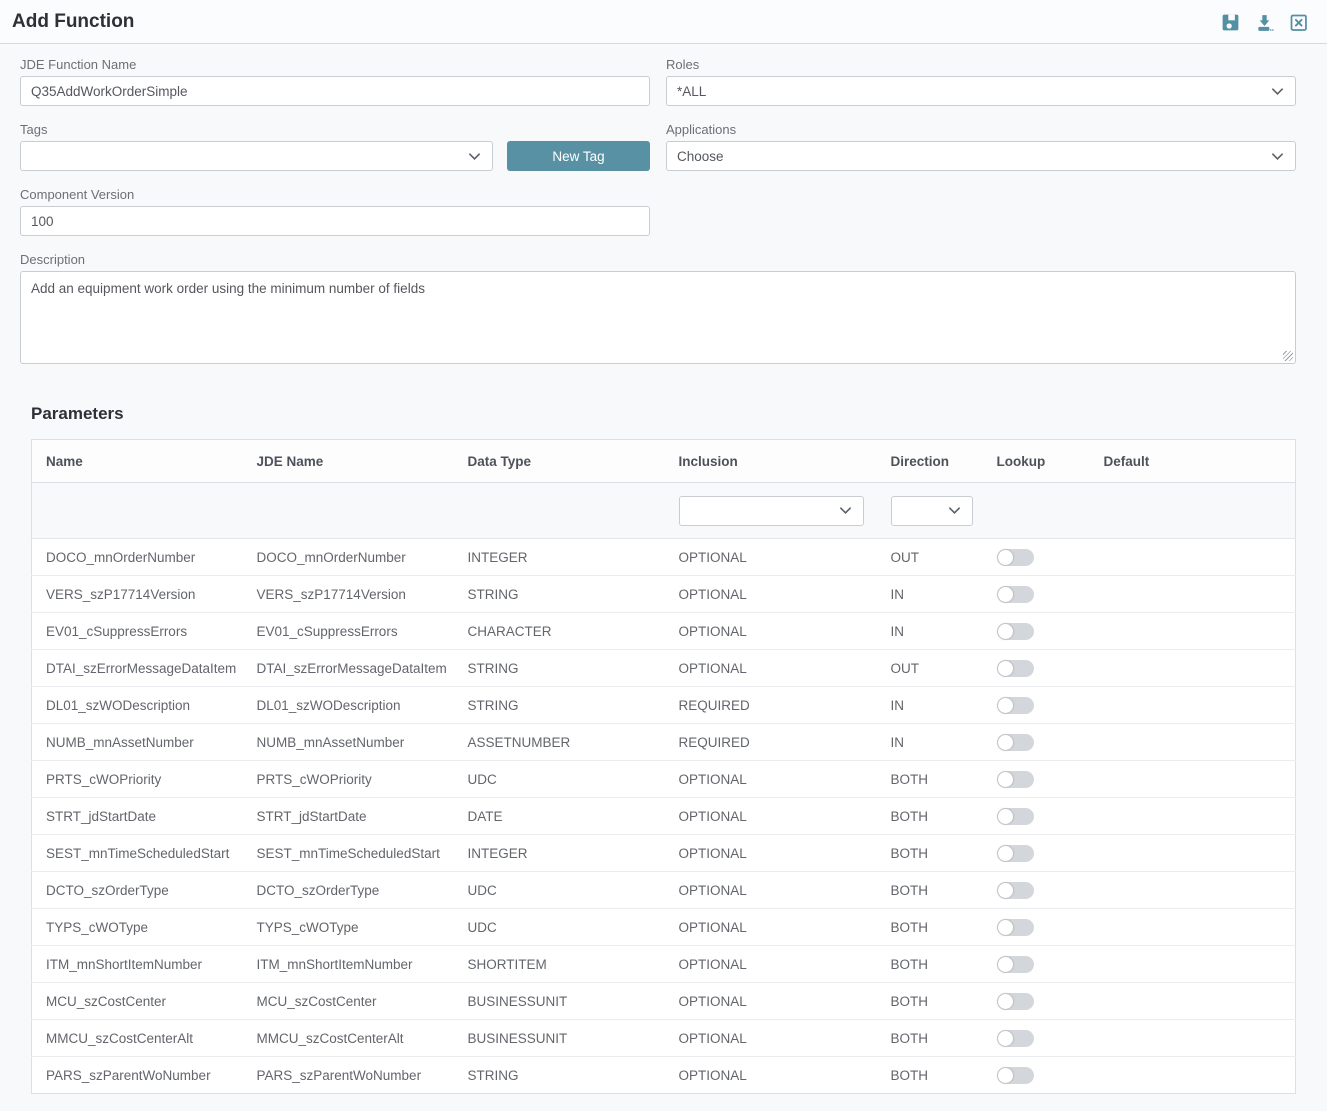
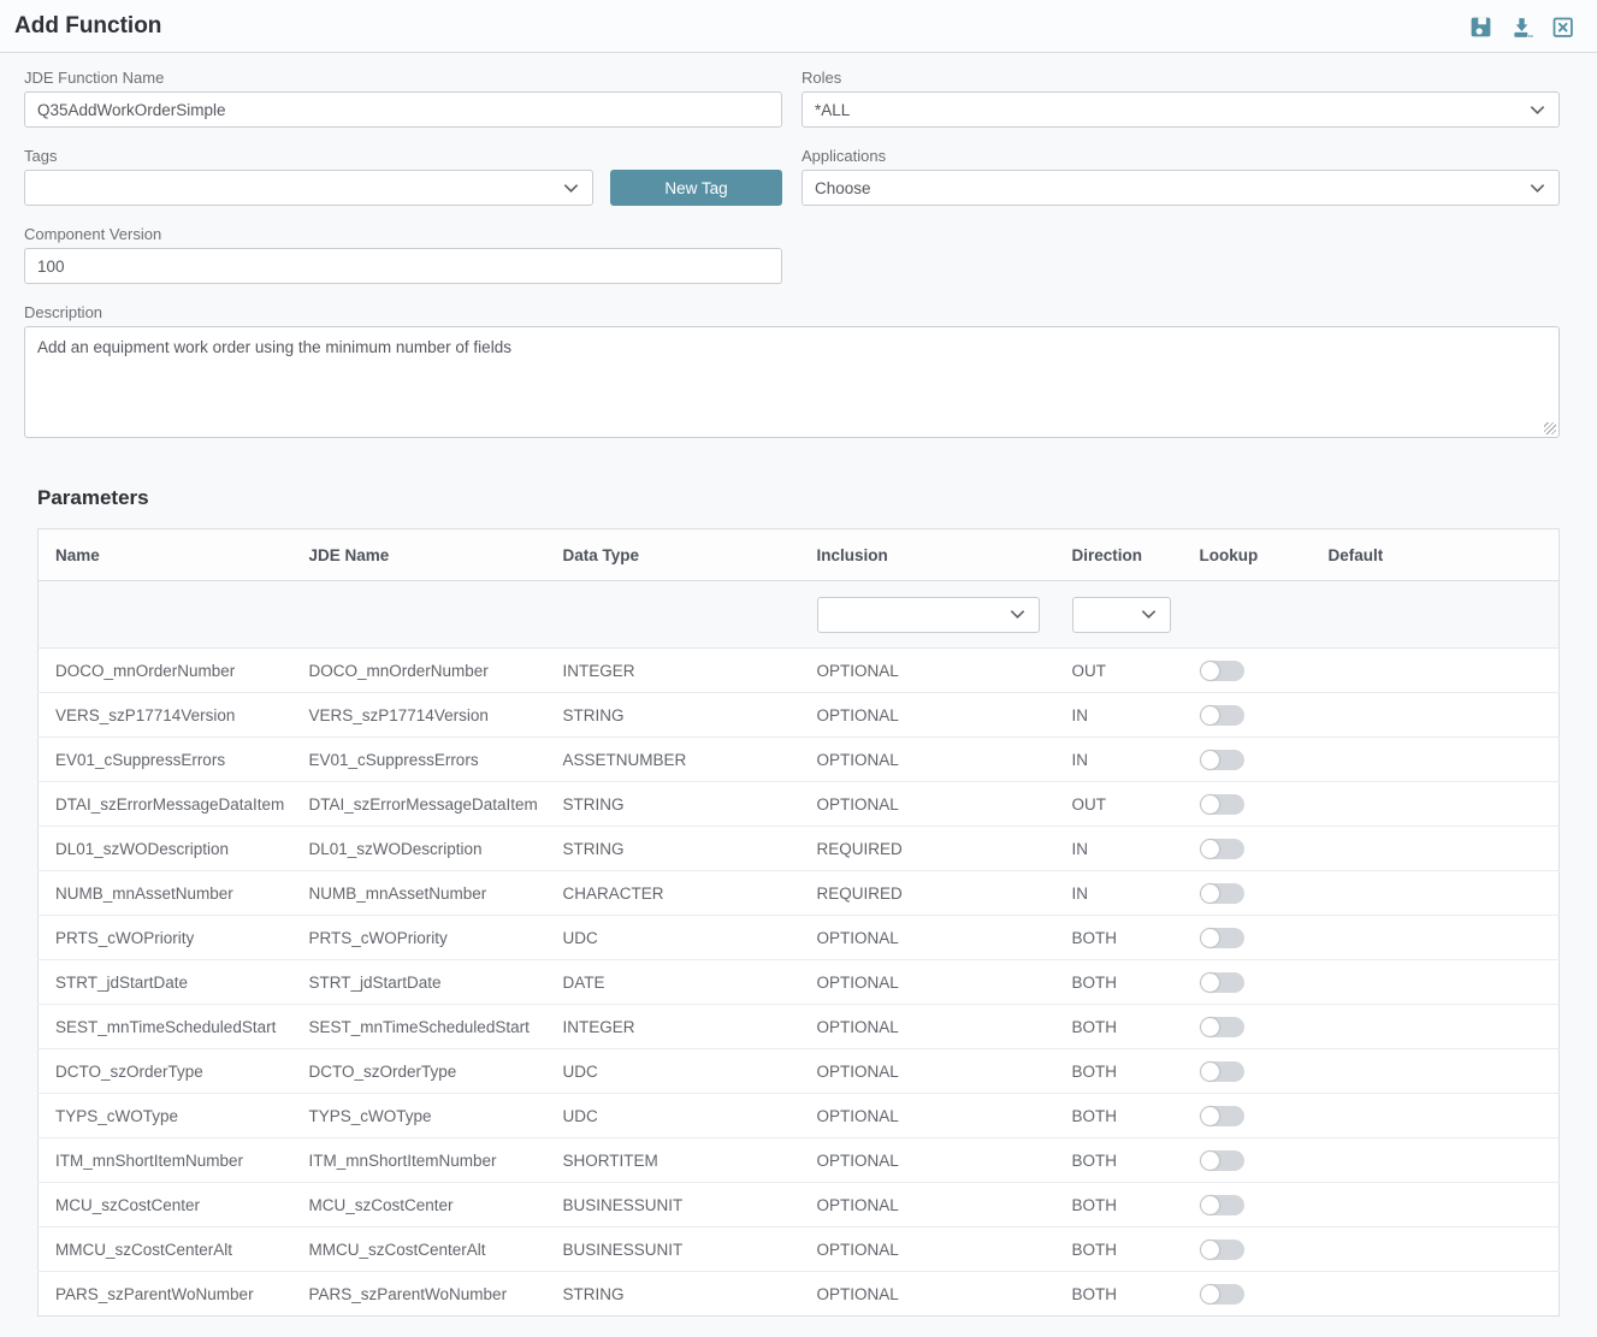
  Add Function
  JDE Function Name
  Q35AddWorkOrderSimple
  Roles
  *ALL
  Tags
  New Tag
  Applications
  Choose
  Component Version
  100
  Description
  Add an equipment work order using the minimum number of fields
  Parameters
  Name	JDE Name	Data Type	Inclusion	Direction	Lookup	Default
  DOCO_mnOrderNumber	DOCO_mnOrderNumber	INTEGER	OPTIONAL	OUT
  VERS_szP17714Version	VERS_szP17714Version	STRING	OPTIONAL	IN
- EV01_cSuppressErrors	EV01_cSuppressErrors	CHARACTER	OPTIONAL	IN
+ EV01_cSuppressErrors	EV01_cSuppressErrors	ASSETNUMBER	OPTIONAL	IN
  DTAI_szErrorMessageDataItem	DTAI_szErrorMessageDataItem	STRING	OPTIONAL	OUT
  DL01_szWODescription	DL01_szWODescription	STRING	REQUIRED	IN
- NUMB_mnAssetNumber	NUMB_mnAssetNumber	ASSETNUMBER	REQUIRED	IN
+ NUMB_mnAssetNumber	NUMB_mnAssetNumber	CHARACTER	REQUIRED	IN
  PRTS_cWOPriority	PRTS_cWOPriority	UDC	OPTIONAL	BOTH
  STRT_jdStartDate	STRT_jdStartDate	DATE	OPTIONAL	BOTH
  SEST_mnTimeScheduledStart	SEST_mnTimeScheduledStart	INTEGER	OPTIONAL	BOTH
  DCTO_szOrderType	DCTO_szOrderType	UDC	OPTIONAL	BOTH
  TYPS_cWOType	TYPS_cWOType	UDC	OPTIONAL	BOTH
  ITM_mnShortItemNumber	ITM_mnShortItemNumber	SHORTITEM	OPTIONAL	BOTH
  MCU_szCostCenter	MCU_szCostCenter	BUSINESSUNIT	OPTIONAL	BOTH
  MMCU_szCostCenterAlt	MMCU_szCostCenterAlt	BUSINESSUNIT	OPTIONAL	BOTH
  PARS_szParentWoNumber	PARS_szParentWoNumber	STRING	OPTIONAL	BOTH
